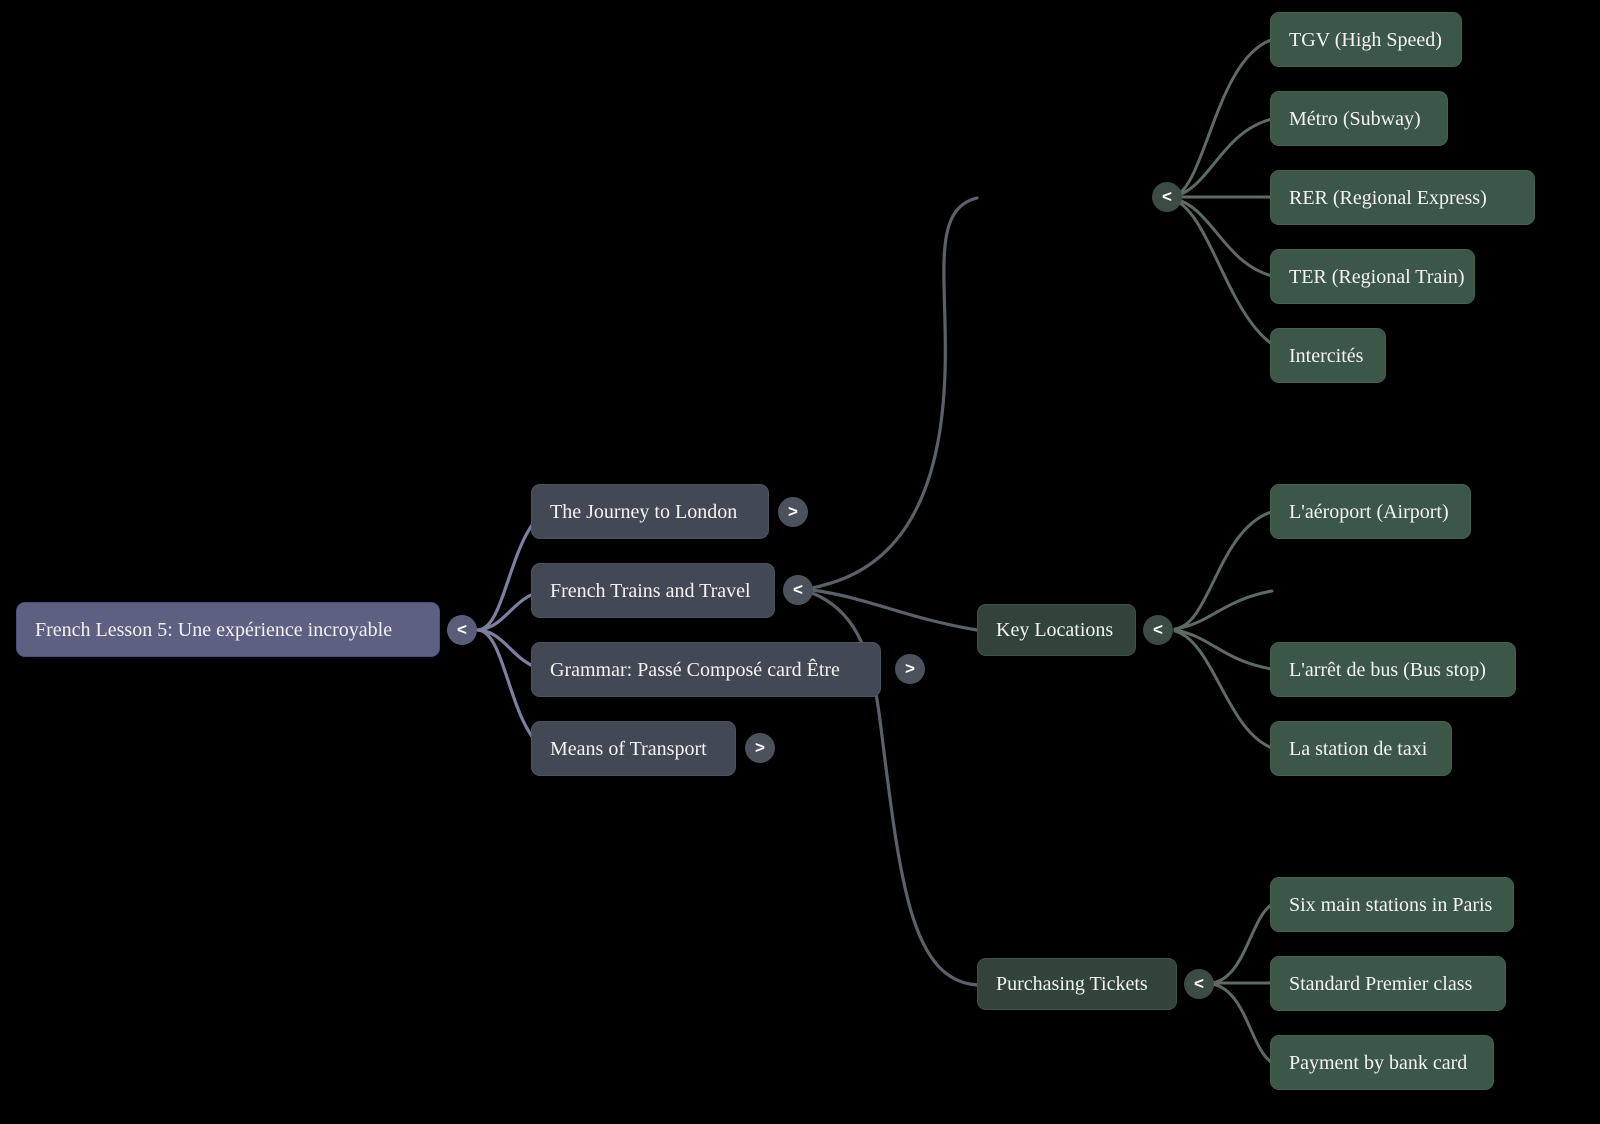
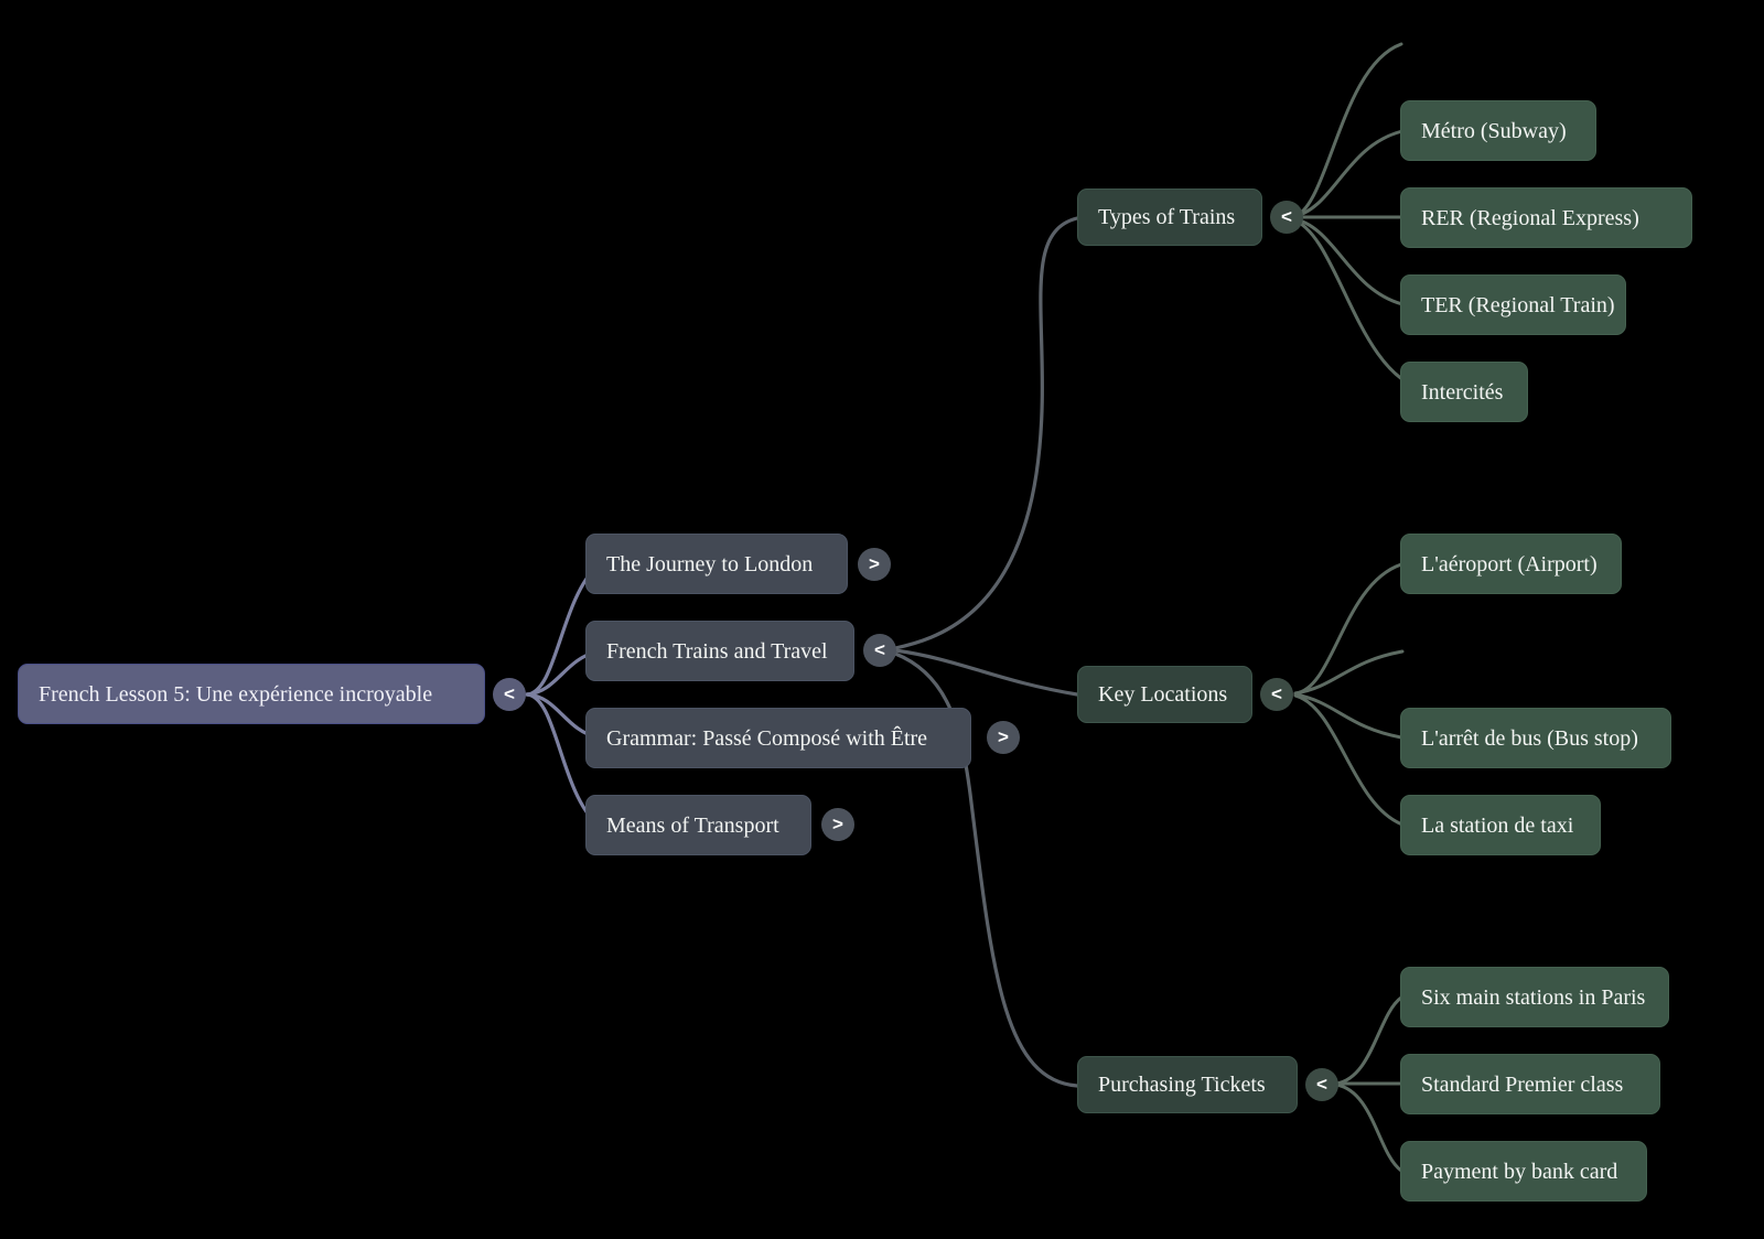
  French Lesson 5: Une expérience incroyable
  <
  The Journey to London
  >
  French Trains and Travel
  <
- Grammar: Passé Composé card Être
+ Grammar: Passé Composé with Être
  >
  Means of Transport
  >
+ Types of Trains
  <
- TGV (High Speed)
  Métro (Subway)
  RER (Regional Express)
  TER (Regional Train)
  Intercités
  Key Locations
  <
  L'aéroport (Airport)
  L'arrêt de bus (Bus stop)
  La station de taxi
  Purchasing Tickets
  <
  Six main stations in Paris
  Standard Premier class
  Payment by bank card
